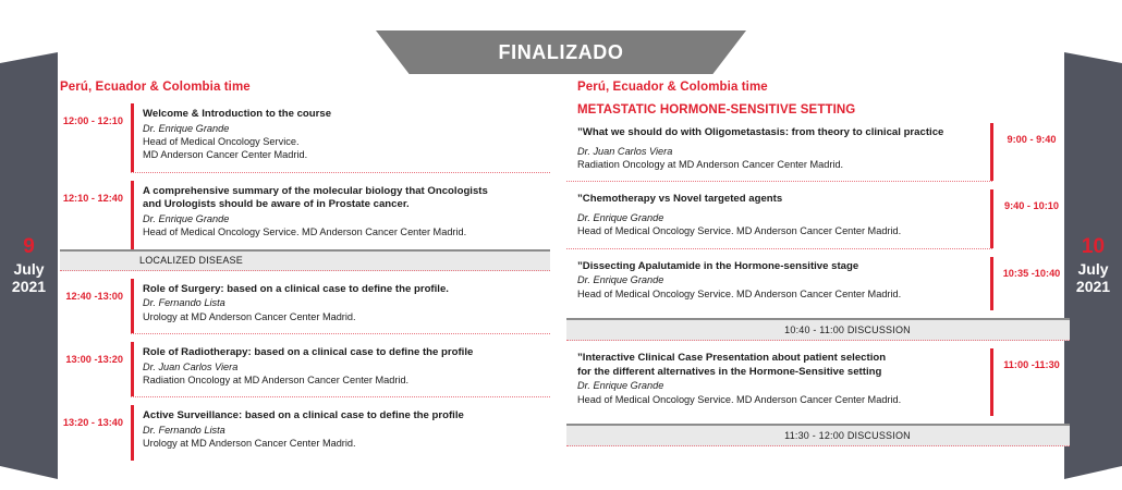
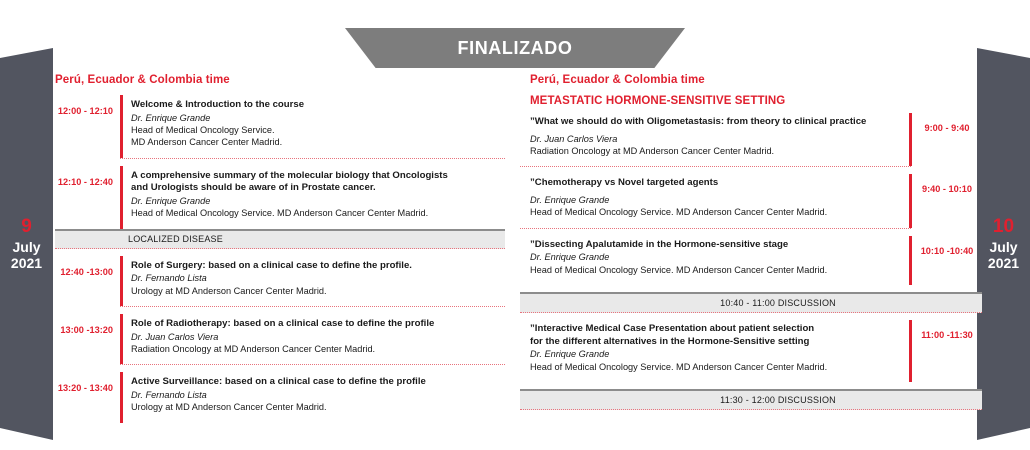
  FINALIZADO
  9
  July
  2021
  10
  July
  2021
  Perú, Ecuador & Colombia time
  12:00 - 12:10
  Welcome & Introduction to the course
  Dr. Enrique Grande
  Head of Medical Oncology Service.
  MD Anderson Cancer Center Madrid.
  12:10 - 12:40
  A comprehensive summary of the molecular biology that Oncologists
  and Urologists should be aware of in Prostate cancer.
  Dr. Enrique Grande
  Head of Medical Oncology Service. MD Anderson Cancer Center Madrid.
  LOCALIZED DISEASE
  12:40 -13:00
  Role of Surgery: based on a clinical case to define the profile.
  Dr. Fernando Lista
  Urology at MD Anderson Cancer Center Madrid.
  13:00 -13:20
  Role of Radiotherapy: based on a clinical case to define the profile
  Dr. Juan Carlos Viera
  Radiation Oncology at MD Anderson Cancer Center Madrid.
  13:20 - 13:40
  Active Surveillance: based on a clinical case to define the profile
  Dr. Fernando Lista
  Urology at MD Anderson Cancer Center Madrid.
  Perú, Ecuador & Colombia time
  METASTATIC HORMONE-SENSITIVE SETTING
  ”What we should do with Oligometastasis: from theory to clinical practice
  Dr. Juan Carlos Viera
  Radiation Oncology at MD Anderson Cancer Center Madrid.
  9:00 - 9:40
  ”Chemotherapy vs Novel targeted agents
  Dr. Enrique Grande
  Head of Medical Oncology Service. MD Anderson Cancer Center Madrid.
  9:40 - 10:10
  ”Dissecting Apalutamide in the Hormone-sensitive stage
  Dr. Enrique Grande
  Head of Medical Oncology Service. MD Anderson Cancer Center Madrid.
- 10:35 -10:40
+ 10:10 -10:40
  10:40 - 11:00 DISCUSSION
- ”Interactive Clinical Case Presentation about patient selection
+ ”Interactive Medical Case Presentation about patient selection
  for the different alternatives in the Hormone-Sensitive setting
  Dr. Enrique Grande
  Head of Medical Oncology Service. MD Anderson Cancer Center Madrid.
  11:00 -11:30
  11:30 - 12:00 DISCUSSION
